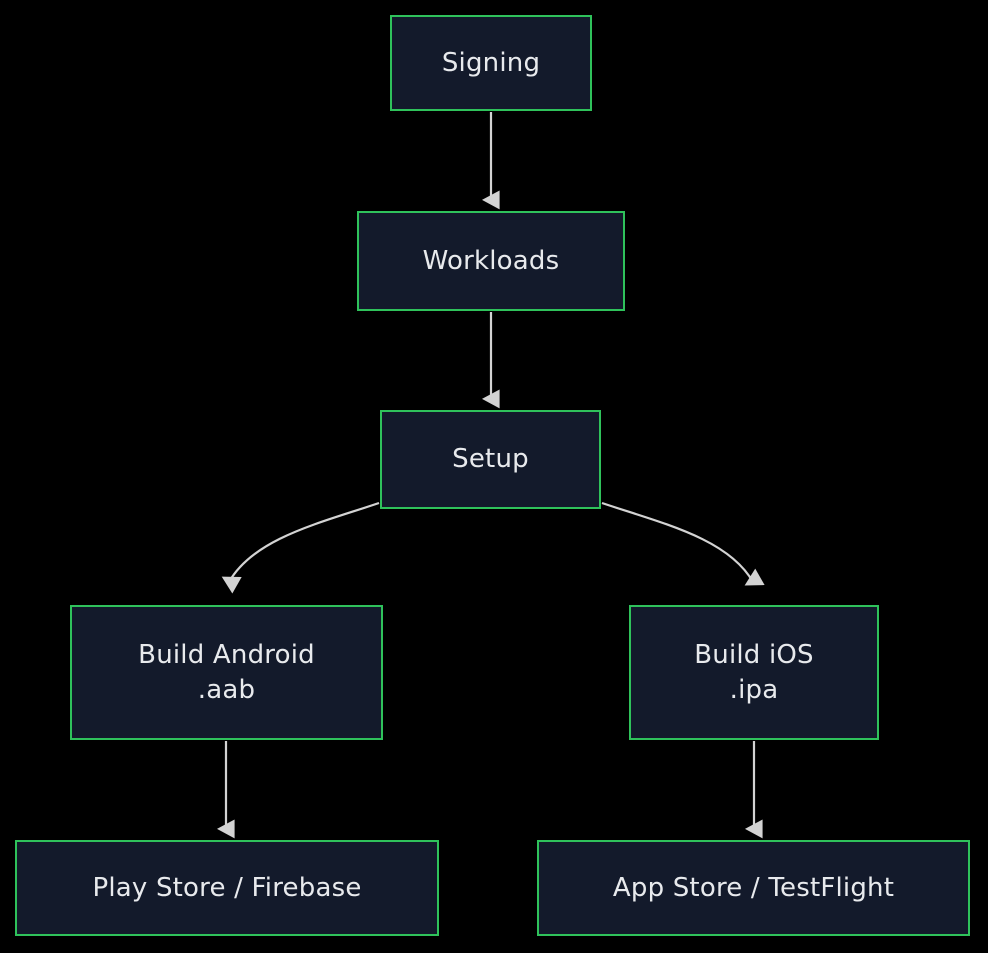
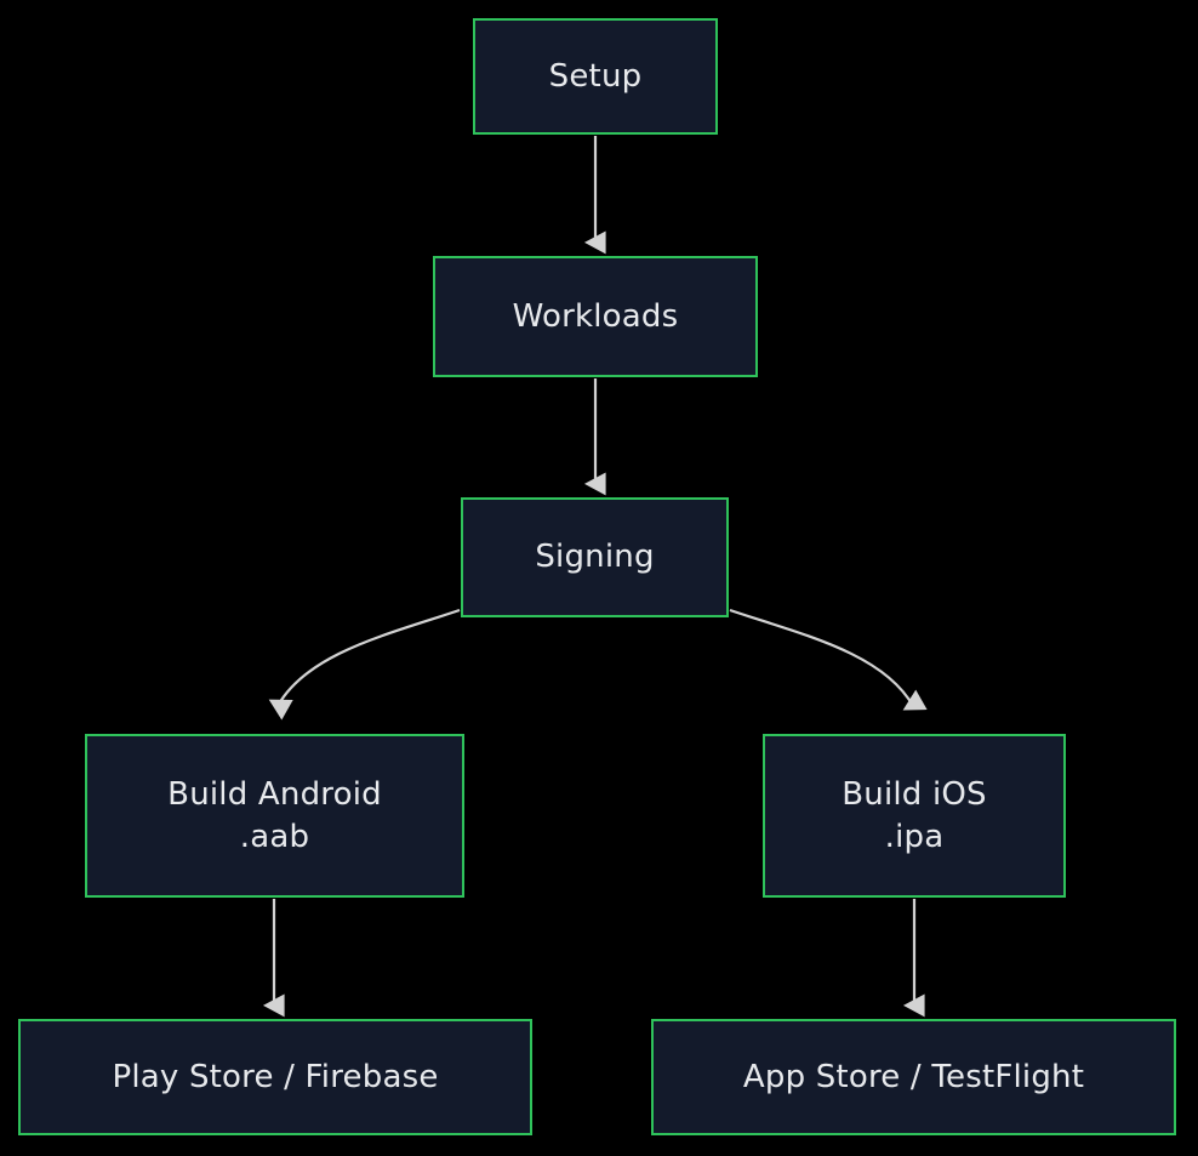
- Signing
+ Setup
  Workloads
- Setup
+ Signing
  Build Android
  .aab
  Build iOS
  .ipa
  Play Store / Firebase
  App Store / TestFlight
